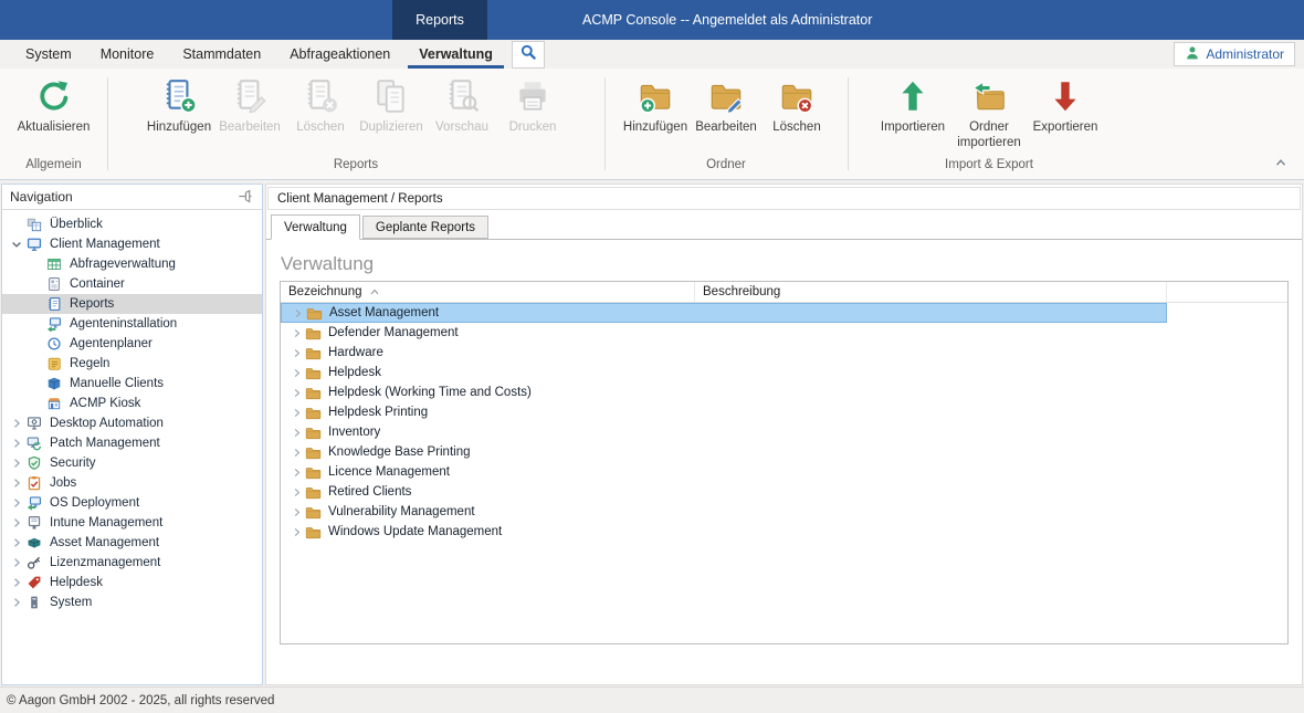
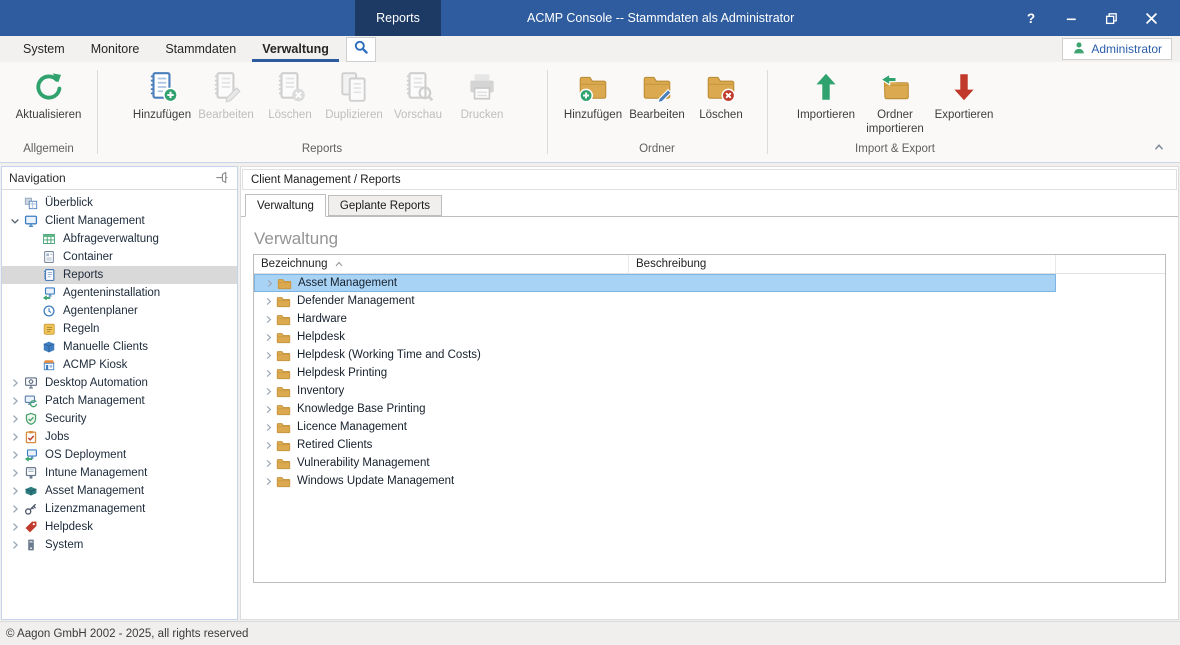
  Reports
- ACMP Console -- Angemeldet als Administrator
+ ACMP Console -- Stammdaten als Administrator
+ ?
  System
  Monitore
  Stammdaten
- Abfrageaktionen
  Verwaltung
  Administrator
  Aktualisieren
  Allgemein
  Hinzufügen
  Bearbeiten
  Löschen
  Duplizieren
  Vorschau
  Drucken
  Reports
  Hinzufügen
  Bearbeiten
  Löschen
  Ordner
  Importieren
  Ordner importieren
  Exportieren
  Import & Export
  Navigation
  Überblick
  Client Management
  Abfrageverwaltung
  Container
  Reports
  Agenteninstallation
  Agentenplaner
  Regeln
  Manuelle Clients
  ACMP Kiosk
  Desktop Automation
  Patch Management
  Security
  Jobs
  OS Deployment
  Intune Management
  Asset Management
  Lizenzmanagement
  Helpdesk
  System
  Client Management / Reports
  Verwaltung
  Geplante Reports
  Verwaltung
  Bezeichnung
  Beschreibung
  Asset Management
  Defender Management
  Hardware
  Helpdesk
  Helpdesk (Working Time and Costs)
  Helpdesk Printing
  Inventory
  Knowledge Base Printing
  Licence Management
  Retired Clients
  Vulnerability Management
  Windows Update Management
  © Aagon GmbH 2002 - 2025, all rights reserved
